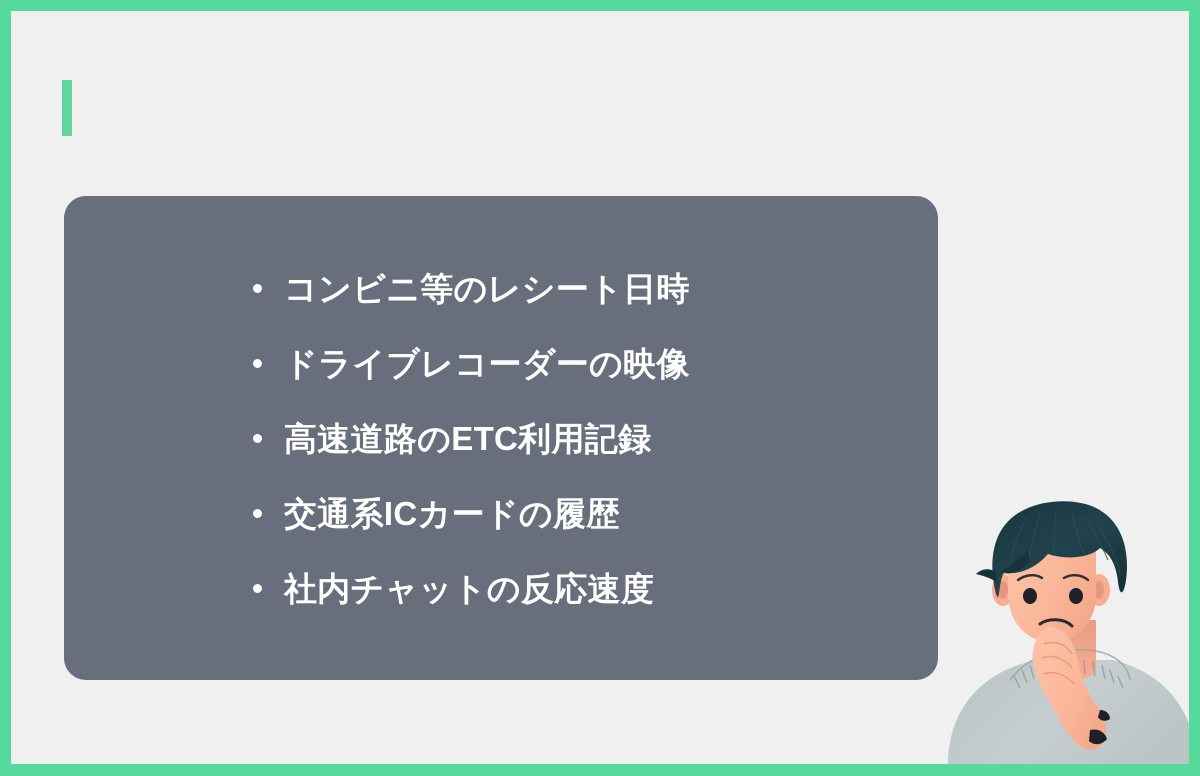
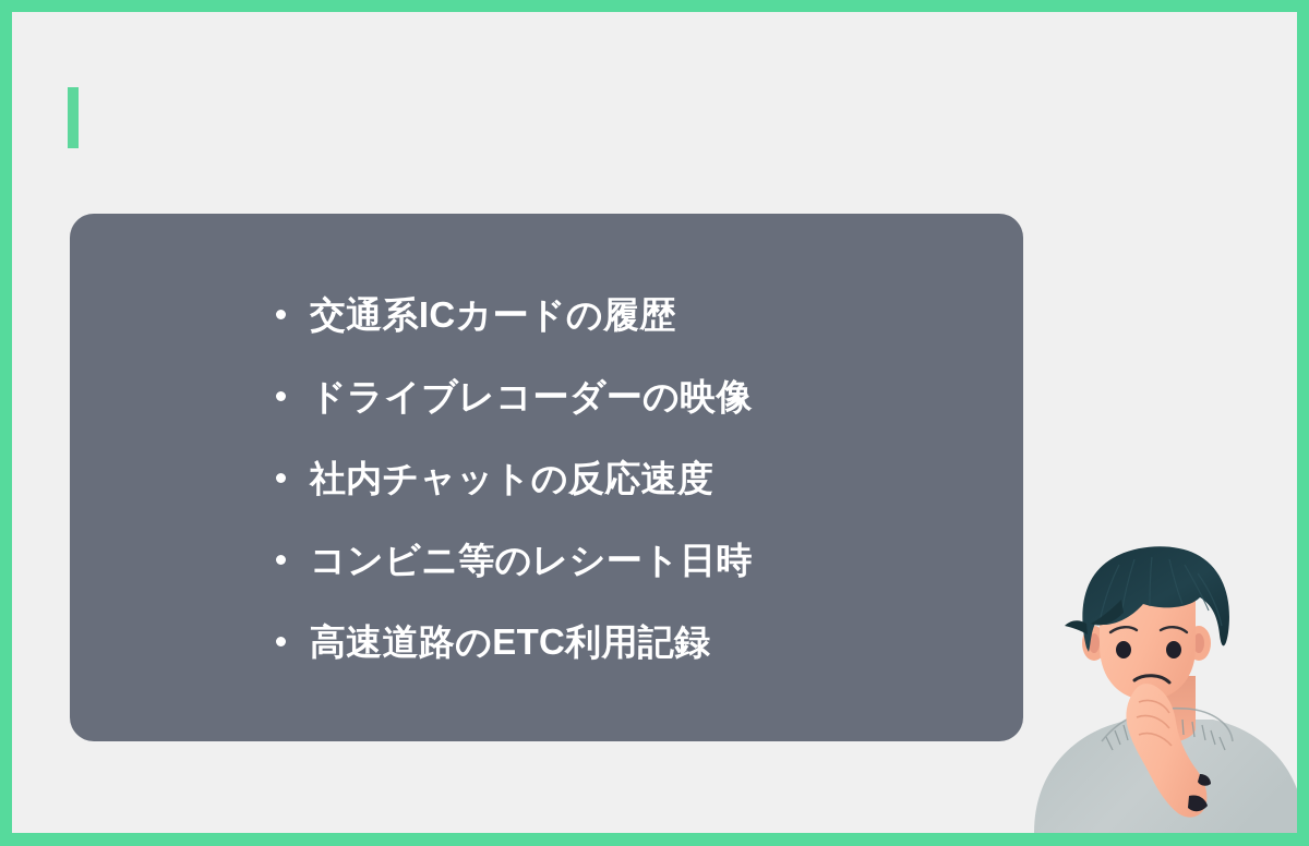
- コンビニ等のレシート日時
+ 交通系ICカードの履歴
  ドライブレコーダーの映像
- 高速道路のETC利用記録
+ 社内チャットの反応速度
- 交通系ICカードの履歴
+ コンビニ等のレシート日時
- 社内チャットの反応速度
+ 高速道路のETC利用記録
